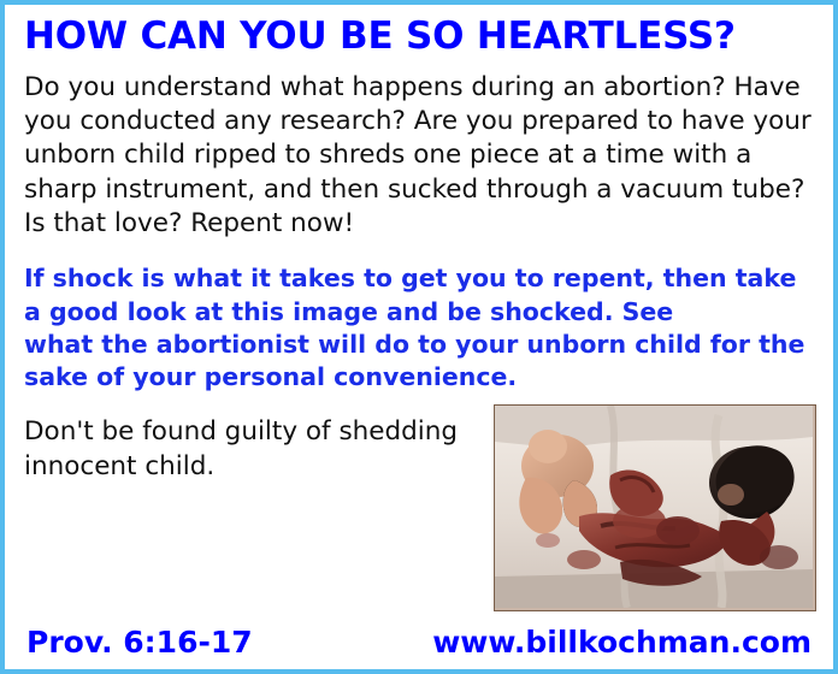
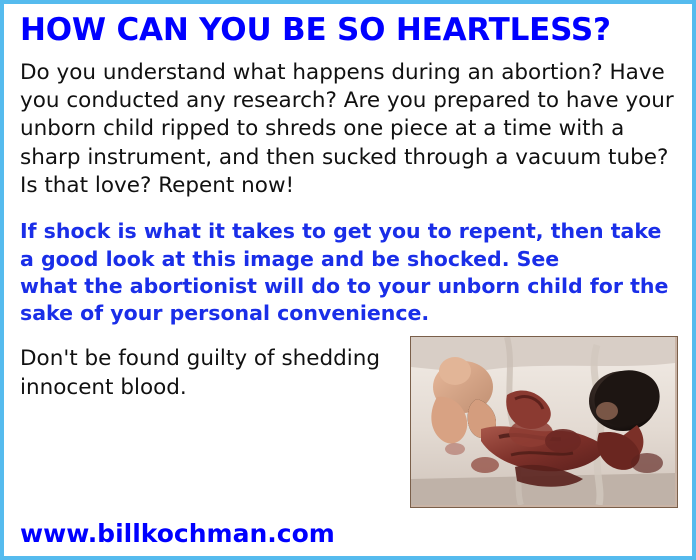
  HOW CAN YOU BE SO HEARTLESS?
  Do you understand what happens during an abortion? Have you conducted any research? Are you prepared to have your unborn child ripped to shreds one piece at a time with a sharp instrument, and then sucked through a vacuum tube? Is that love? Repent now!
  If shock is what it takes to get you to repent, then take a good look at this image and be shocked. See
  what the abortionist will do to your unborn child for the sake of your personal convenience.
- Don't be found guilty of shedding innocent child.
+ Don't be found guilty of shedding innocent blood.
- Prov. 6:16-17
  www.billkochman.com
